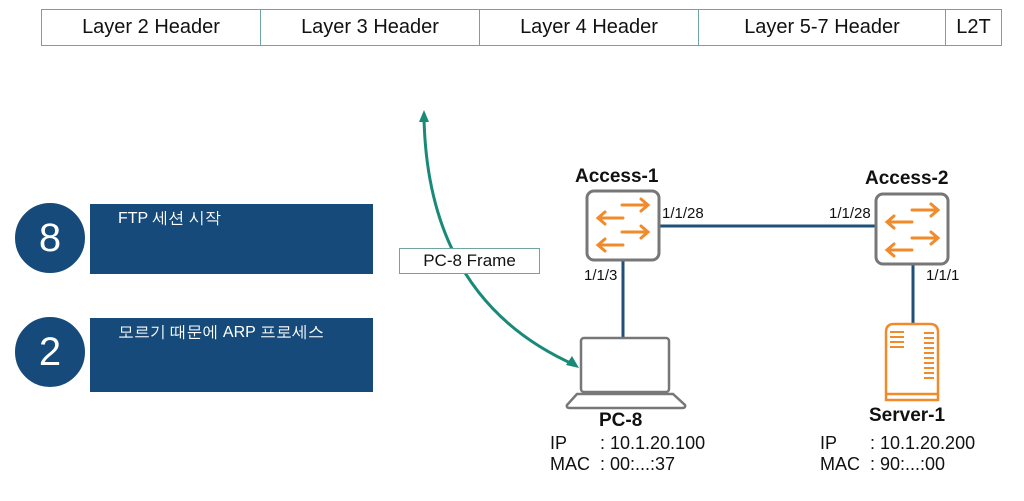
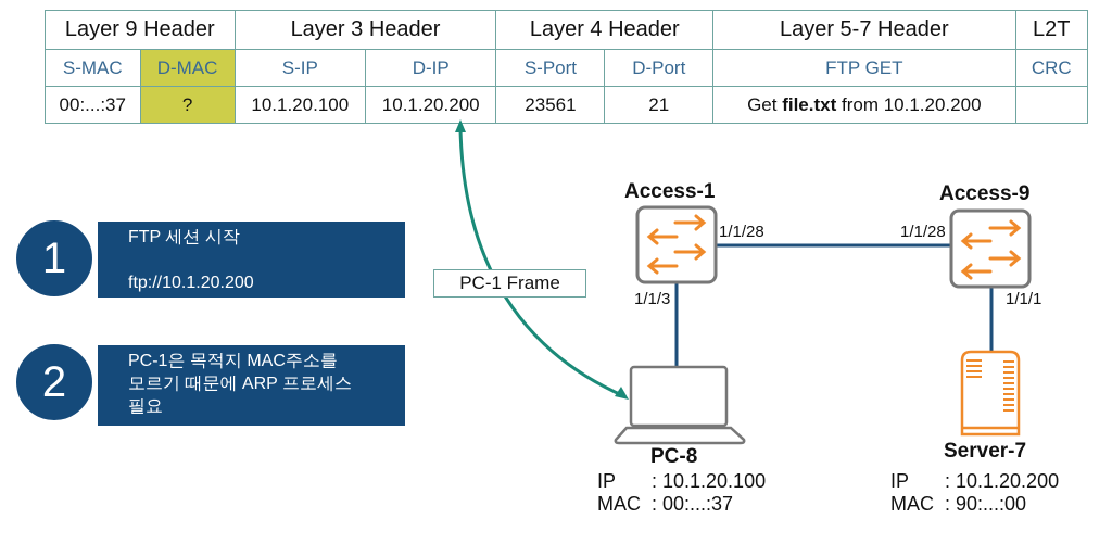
- Layer 2 Header	Layer 3 Header	Layer 4 Header	Layer 5-7 Header	L2T
+ Layer 9 Header	Layer 3 Header	Layer 4 Header	Layer 5-7 Header	L2T
+ S-MAC	D-MAC	S-IP	D-IP	S-Port	D-Port	FTP GET	CRC
+ 00:...:37	?	10.1.20.100	10.1.20.200	23561	21	Get file.txt from 10.1.20.200
- PC-8 Frame
+ PC-1 Frame
  Access-1
- Access-2
+ Access-9
  1/1/28
  1/1/28
  1/1/3
  1/1/1
  PC-8
  IP : 10.1.20.100
  MAC : 00:...:37
- Server-1
+ Server-7
  IP : 10.1.20.200
  MAC : 90:...:00
- 8
+ 1
  FTP 세션 시작
+ ftp://10.1.20.200
  2
+ PC-1은 목적지 MAC주소를
  모르기 때문에 ARP 프로세스
+ 필요
